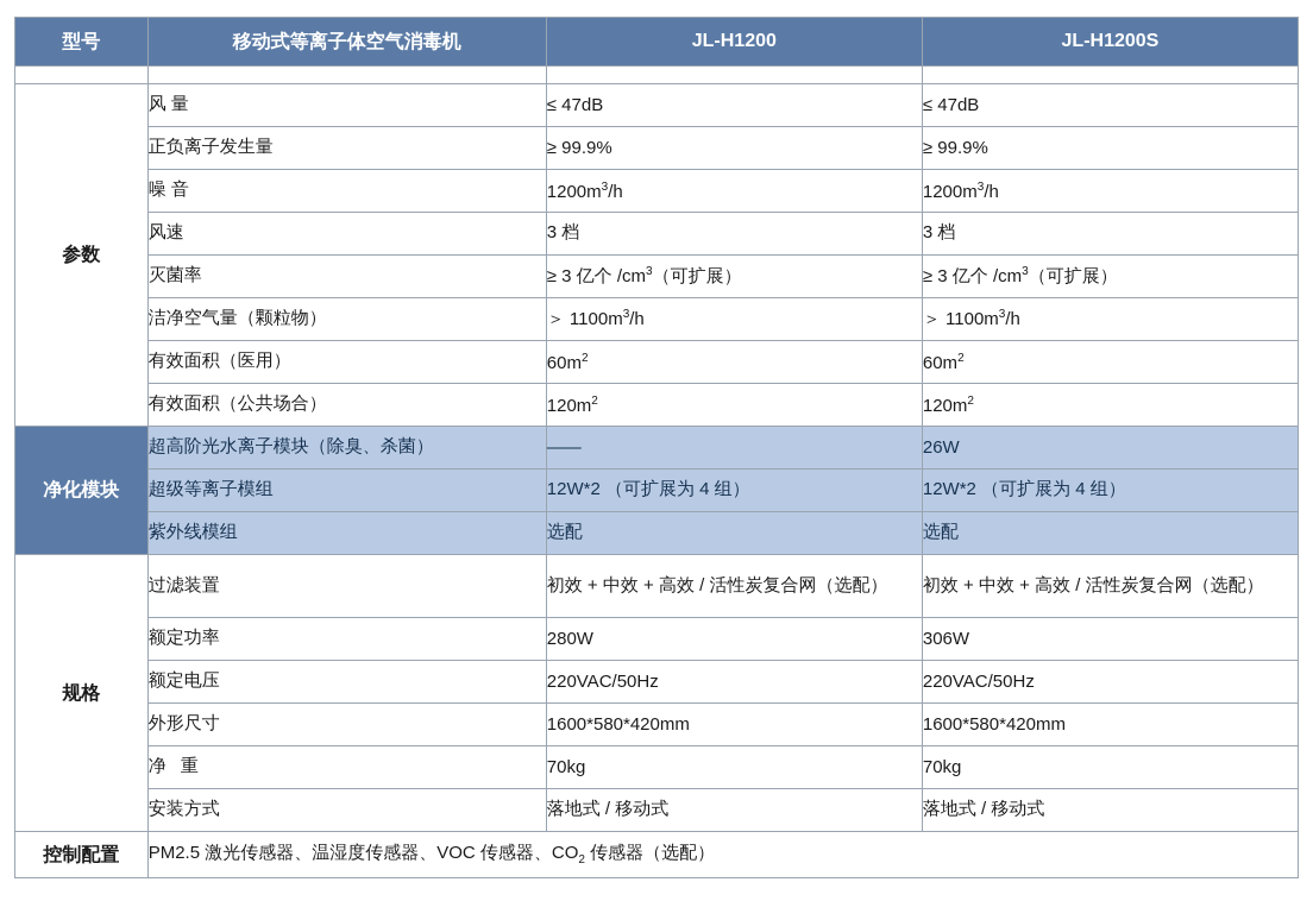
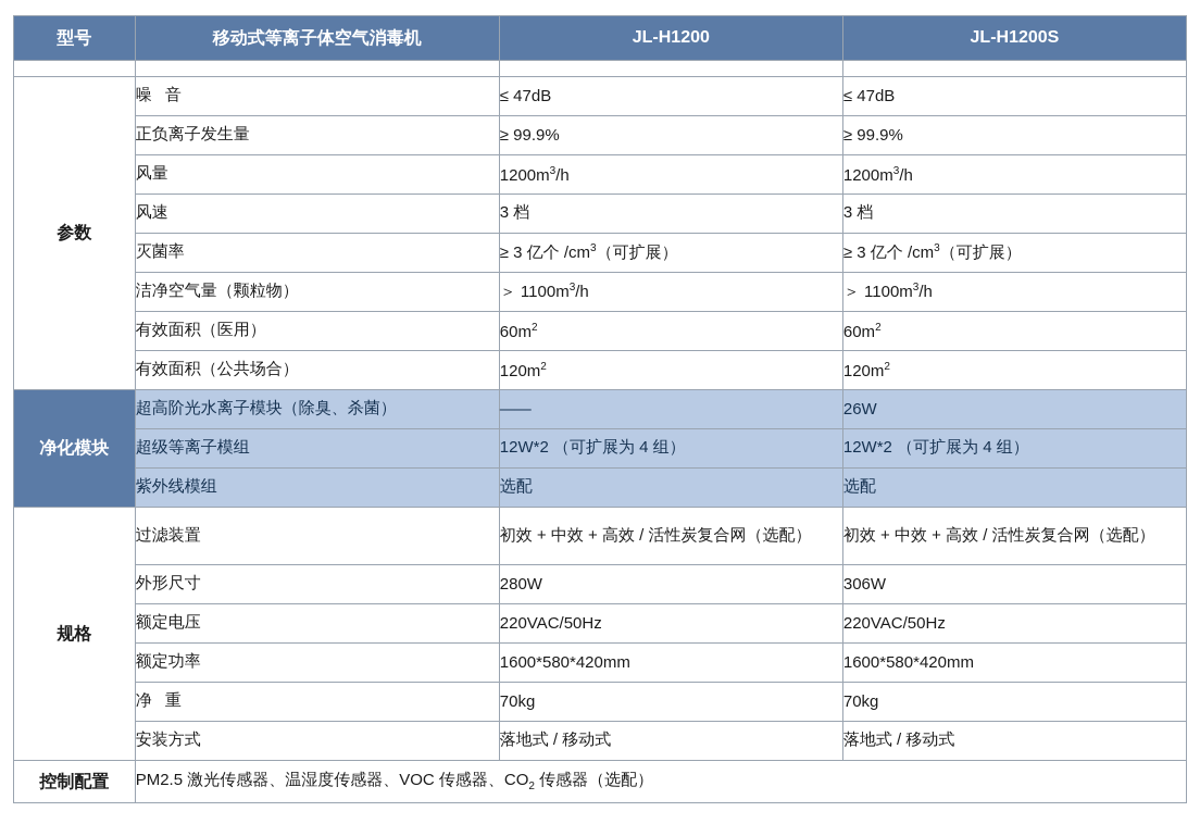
  型号	移动式等离子体空气消毒机	JL-H1200	JL-H1200S
- 参数	风量	≤ 47dB	≤ 47dB
+ 参数	噪 音	≤ 47dB	≤ 47dB
  正负离子发生量	≥ 99.9%	≥ 99.9%
- 噪 音	1200m3/h	1200m3/h
+ 风量	1200m3/h	1200m3/h
  风速	3 档	3 档
  灭菌率	≥ 3 亿个 /cm3（可扩展）	≥ 3 亿个 /cm3（可扩展）
  洁净空气量（颗粒物）	＞ 1100m3/h	＞ 1100m3/h
  有效面积（医用）	60m2	60m2
  有效面积（公共场合）	120m2	120m2
  净化模块	超高阶光水离子模块（除臭、杀菌）	——	26W
  超级等离子模组	12W*2 （可扩展为 4 组）	12W*2 （可扩展为 4 组）
  紫外线模组	选配	选配
  规格	过滤装置	初效 + 中效 + 高效 / 活性炭复合网（选配）	初效 + 中效 + 高效 / 活性炭复合网（选配）
- 额定功率	280W	306W
+ 外形尺寸	280W	306W
  额定电压	220VAC/50Hz	220VAC/50Hz
- 外形尺寸	1600*580*420mm	1600*580*420mm
+ 额定功率	1600*580*420mm	1600*580*420mm
  净 重	70kg	70kg
  安装方式	落地式 / 移动式	落地式 / 移动式
  控制配置	PM2.5 激光传感器、温湿度传感器、VOC 传感器、CO2 传感器（选配）
